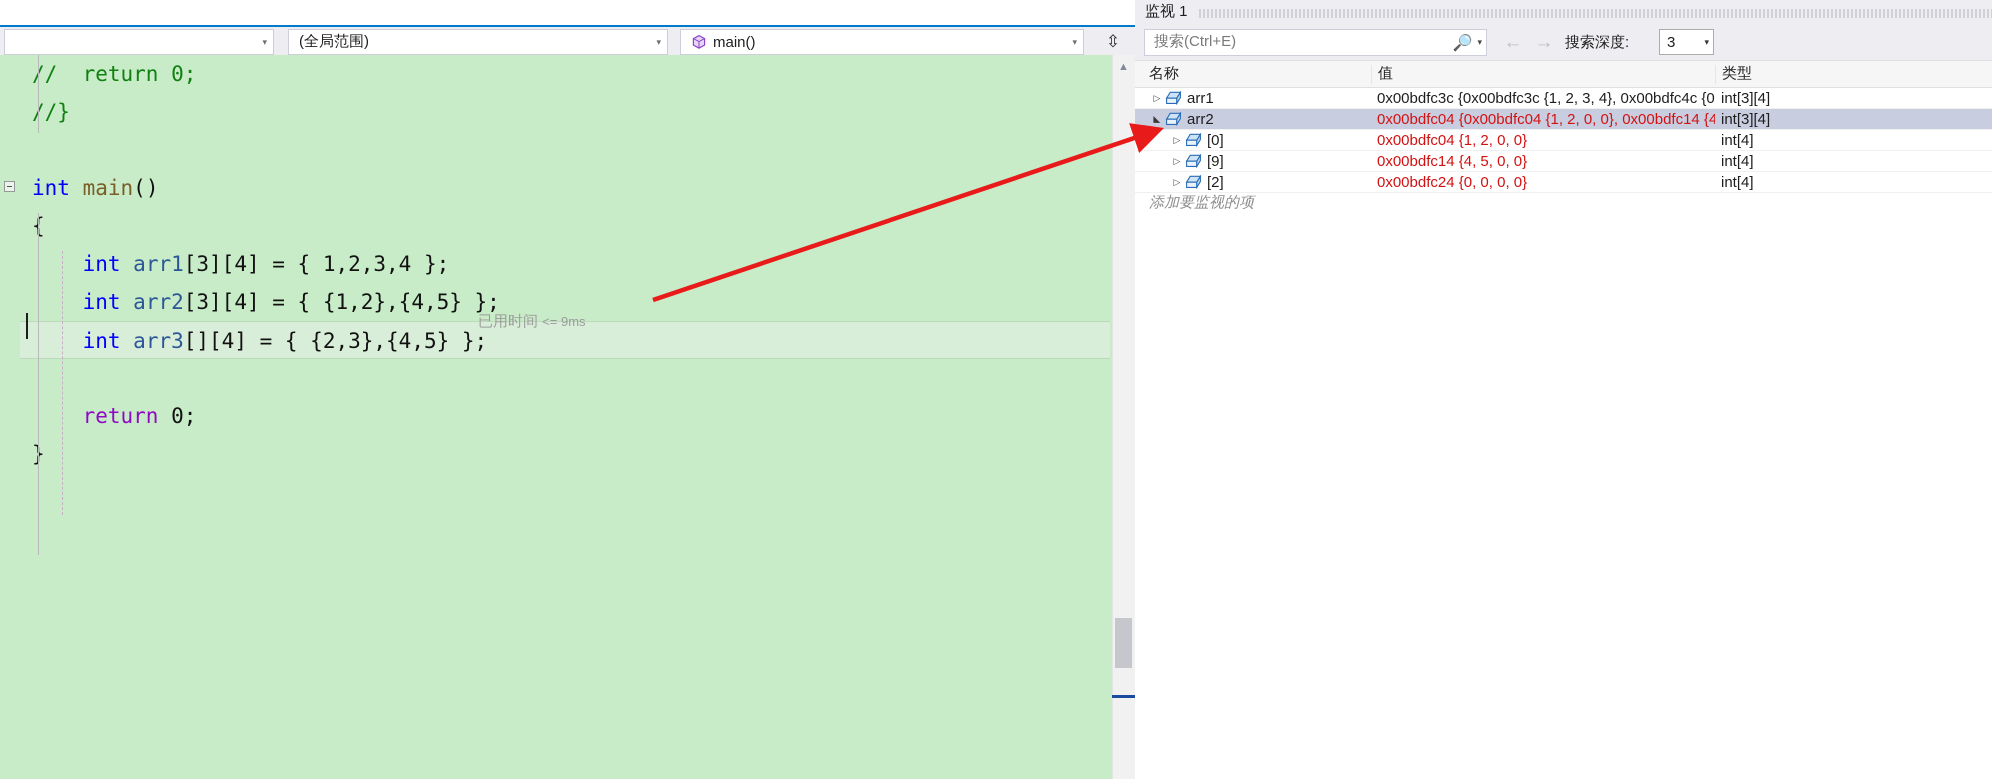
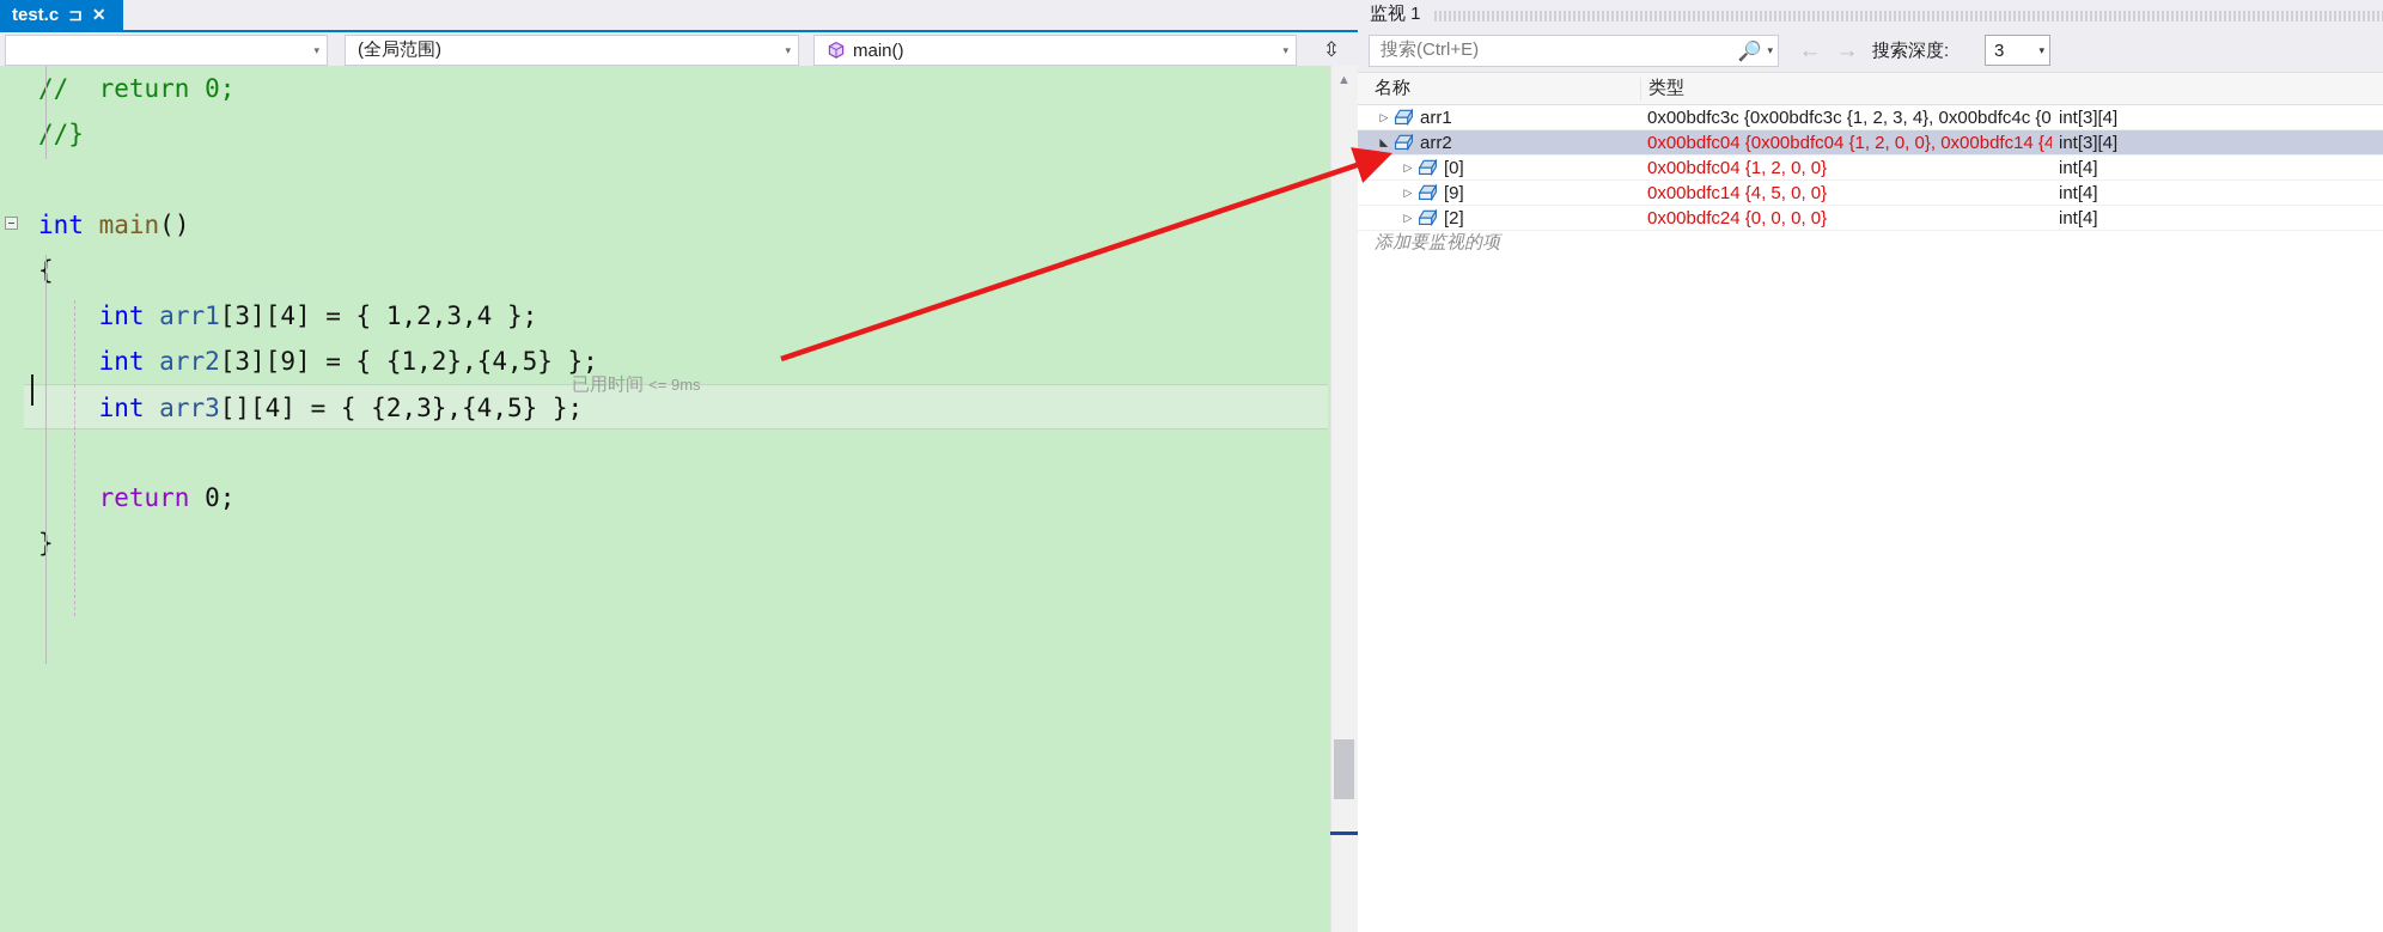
+ test.c
+ ⊐
+ ✕
  监视 1
  ▾
  (全局范围)
  ▾
  main()
  ▾
  ⇳
  / return 0;
  int main()
  int arr1[3][4] = { 1,2,3,4 };
- int arr2[3][4] = { {1,2},{4,5} };
+ int arr2[3][9] = { {1,2},{4,5} };
  int arr3[][4] = { {2,3},{4,5} };
  return 0;
  已用时间 <= 9ms
  ▲
  搜索(Ctrl+E)
  ▾
  ←
  →
  搜索深度:
  3
  ▾
  名称
- 值
  类型
  ▷
  arr1
  0x00bdfc3c {0x00bdfc3c {1, 2, 3, 4}, 0x00bdfc4c {0
  int[3][4]
  arr2
  0x00bdfc04 {0x00bdfc04 {1, 2, 0, 0}, 0x00bdfc14 {4
  int[3][4]
  ▷
  [0]
  0x00bdfc04 {1, 2, 0, 0}
  int[4]
  ▷
  [9]
  0x00bdfc14 {4, 5, 0, 0}
  int[4]
  ▷
  [2]
  0x00bdfc24 {0, 0, 0, 0}
  int[4]
  添加要监视的项
